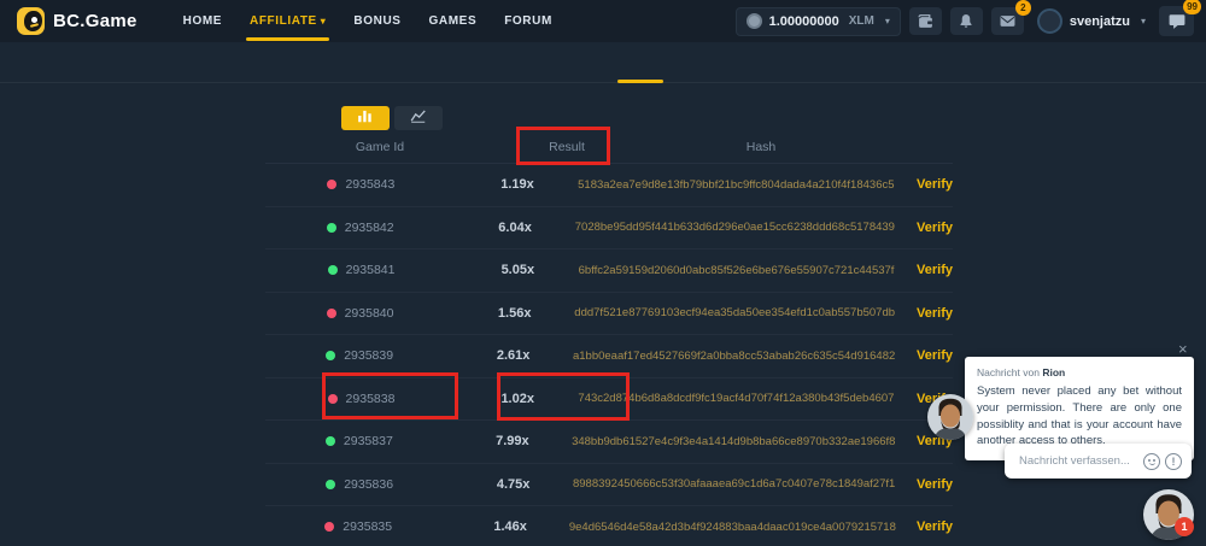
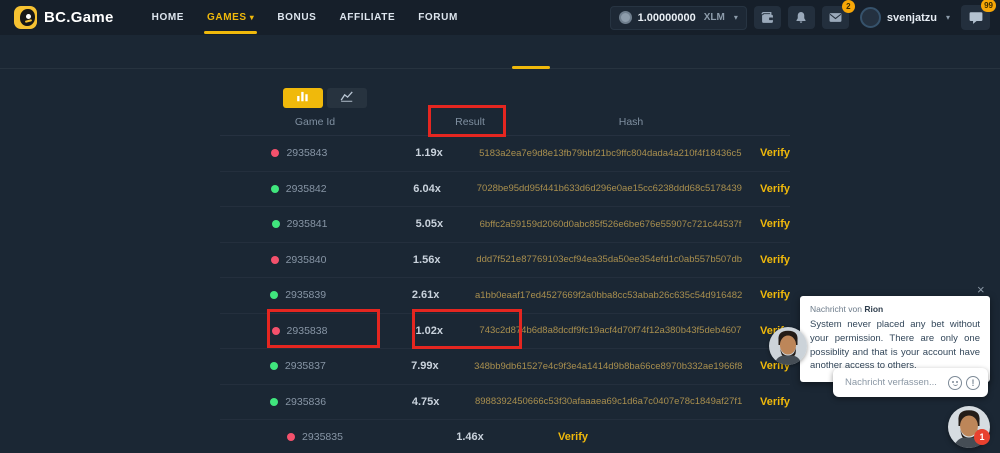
  BC.Game
  HOME
- AFFILIATE
+ GAMES
  ▾
  BONUS
- GAMES
+ AFFILIATE
  FORUM
  1.00000000
  XLM
  ▾
  2
  svenjatzu
  ▾
  99
  Game Id
  Result
  Hash
  2935843
  1.19x
  5183a2ea7e9d8e13fb79bbf21bc9ffc804dada4a210f4f18436c5
  Verify
  2935842
  6.04x
  7028be95dd95f441b633d6d296e0ae15cc6238ddd68c5178439
  Verify
  2935841
  5.05x
  6bffc2a59159d2060d0abc85f526e6be676e55907c721c44537f
  Verify
  2935840
  1.56x
  ddd7f521e87769103ecf94ea35da50ee354efd1c0ab557b507db
  Verify
  2935839
  2.61x
  a1bb0eaaf17ed4527669f2a0bba8cc53abab26c635c54d916482
  Verify
  2935838
  1.02x
  743c2d874b6d8a8dcdf9fc19acf4d70f74f12a380b43f5deb4607
  2935837
  7.99x
  348bb9db61527e4c9f3e4a1414d9b8ba66ce8970b332ae1966f8
  Verify
  2935836
  4.75x
  8988392450666c53f30afaaaea69c1d6a7c0407e78c1849af27f1
  Verify
  2935835
  1.46x
- 9e4d6546d4e58a42d3b4f924883baa4daac019ce4a0079215718
  Verify
  ×
  Nachricht von Rion
  System never placed any bet without your permission. There are only one possiblity and that is your account have another access to others.
  Nachricht verfassen...
  !
  1
